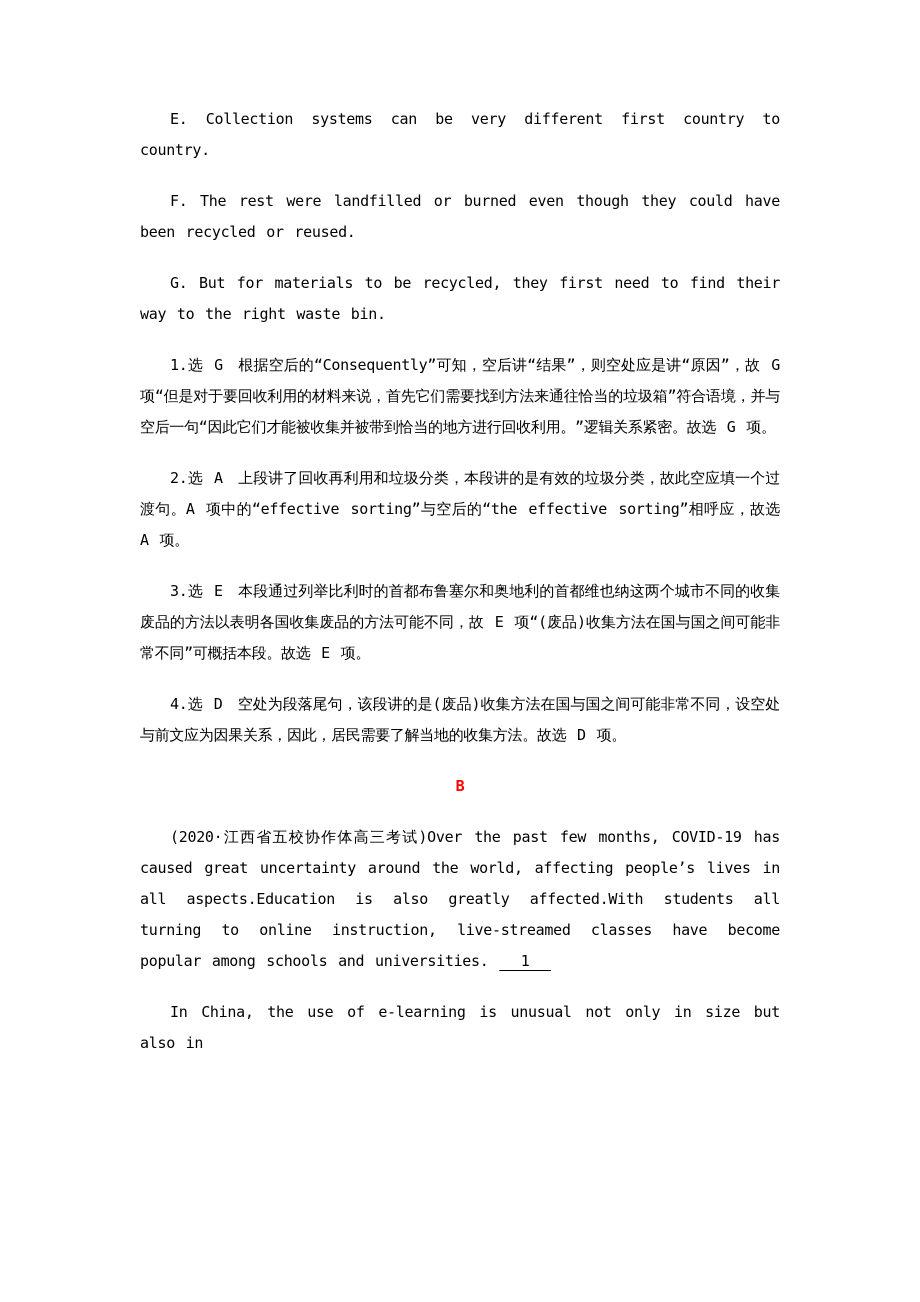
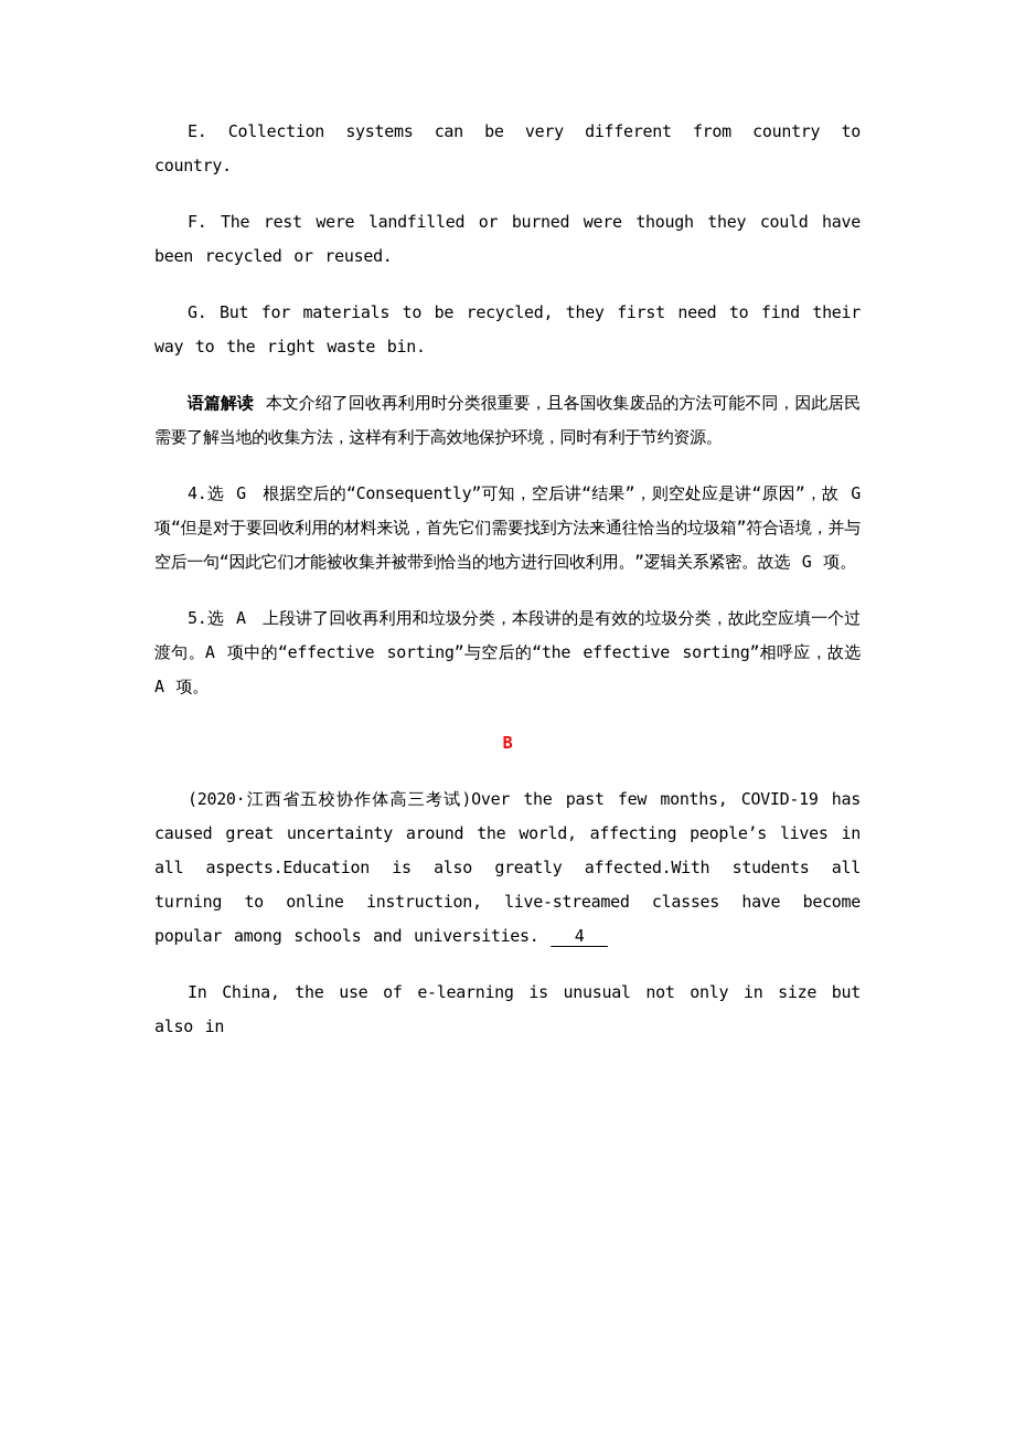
- E. Collection systems can be very different first country to country.
+ E. Collection systems can be very different from country to country.
- F. The rest were landfilled or burned even though they could have been recycled or reused.
+ F. The rest were landfilled or burned were though they could have been recycled or reused.
  G. But for materials to be recycled, they first need to find their way to the right waste bin.
+ 语篇解读 本文介绍了回收再利用时分类很重要，且各国收集废品的方法可能不同，因此居民需要了解当地的收集方法，这样有利于高效地保护环境，同时有利于节约资源。
- 1.选 G 根据空后的“Consequently”可知，空后讲“结果”，则空处应是讲“原因”，故 G 项“但是对于要回收利用的材料来说，首先它们需要找到方法来通往恰当的垃圾箱”符合语境，并与空后一句“因此它们才能被收集并被带到恰当的地方进行回收利用。”逻辑关系紧密。故选 G 项。
+ 4.选 G 根据空后的“Consequently”可知，空后讲“结果”，则空处应是讲“原因”，故 G 项“但是对于要回收利用的材料来说，首先它们需要找到方法来通往恰当的垃圾箱”符合语境，并与空后一句“因此它们才能被收集并被带到恰当的地方进行回收利用。”逻辑关系紧密。故选 G 项。
- 2.选 A 上段讲了回收再利用和垃圾分类，本段讲的是有效的垃圾分类，故此空应填一个过渡句。A 项中的“effective sorting”与空后的“the effective sorting”相呼应，故选 A 项。
+ 5.选 A 上段讲了回收再利用和垃圾分类，本段讲的是有效的垃圾分类，故此空应填一个过渡句。A 项中的“effective sorting”与空后的“the effective sorting”相呼应，故选 A 项。
- 3.选 E 本段通过列举比利时的首都布鲁塞尔和奥地利的首都维也纳这两个城市不同的收集废品的方法以表明各国收集废品的方法可能不同，故 E 项“(废品)收集方法在国与国之间可能非常不同”可概括本段。故选 E 项。
- 4.选 D 空处为段落尾句，该段讲的是(废品)收集方法在国与国之间可能非常不同，设空处与前文应为因果关系，因此，居民需要了解当地的收集方法。故选 D 项。
  B
- (2020·江西省五校协作体高三考试)Over the past few months, COVID-19 has caused great uncertainty around the world, affecting people’s lives in all aspects.Education is also greatly affected.With students all turning to online instruction, live-streamed classes have become popular among schools and universities. 1
+ (2020·江西省五校协作体高三考试)Over the past few months, COVID-19 has caused great uncertainty around the world, affecting people’s lives in all aspects.Education is also greatly affected.With students all turning to online instruction, live-streamed classes have become popular among schools and universities. 4
  In China, the use of e-learning is unusual not only in size but also in
